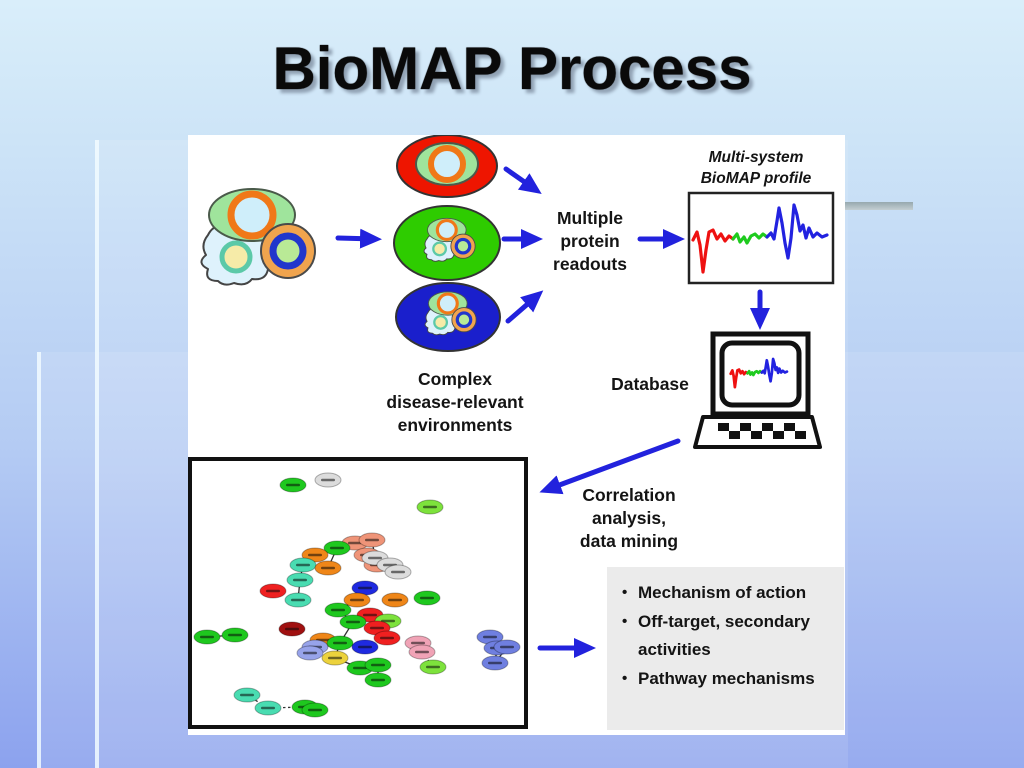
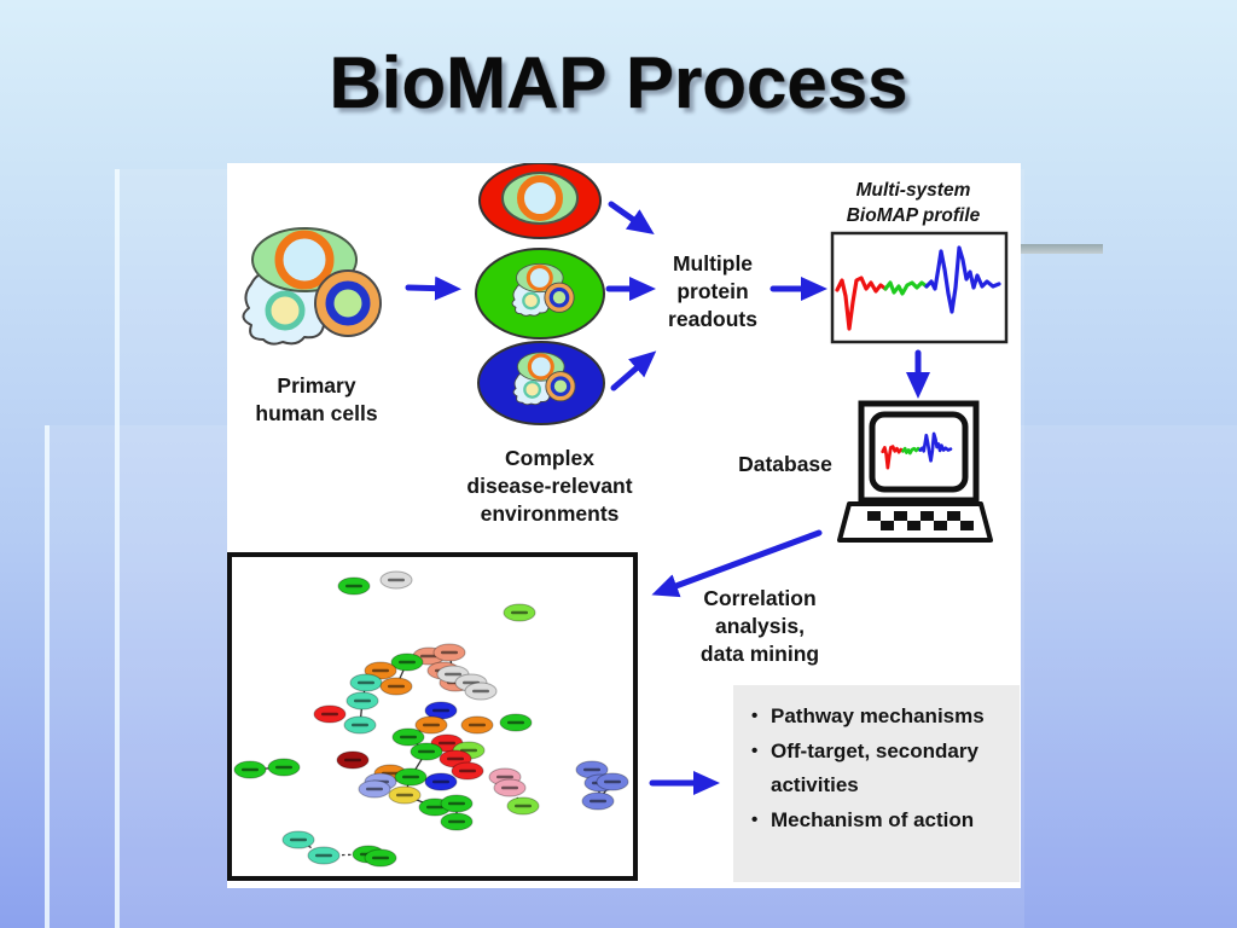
  BioMAP Process
+ Primary
+ human cells
  Complex
  disease-relevant
  environments
  Multiple
  protein
  readouts
  Multi-system
  BioMAP profile
  Database
  Correlation
  analysis,
  data mining
- Mechanism of action
+ Pathway mechanisms
  Off-target, secondary activities
- Pathway mechanisms
+ Mechanism of action
